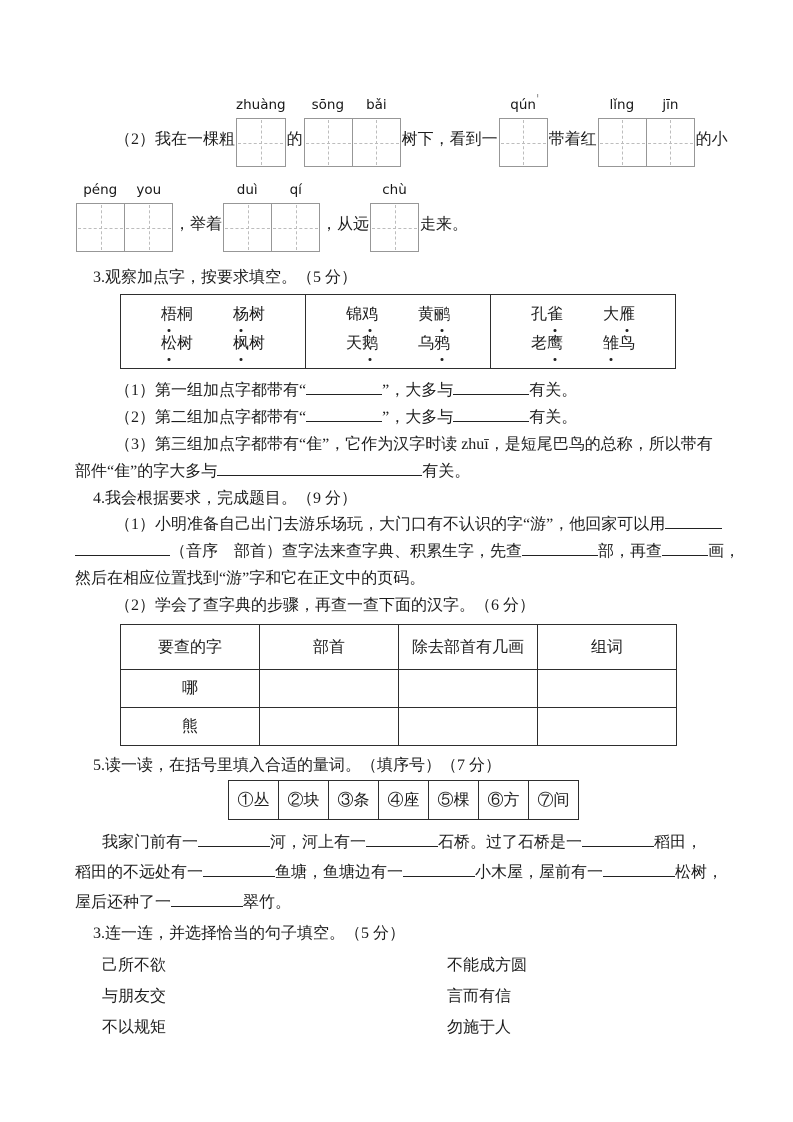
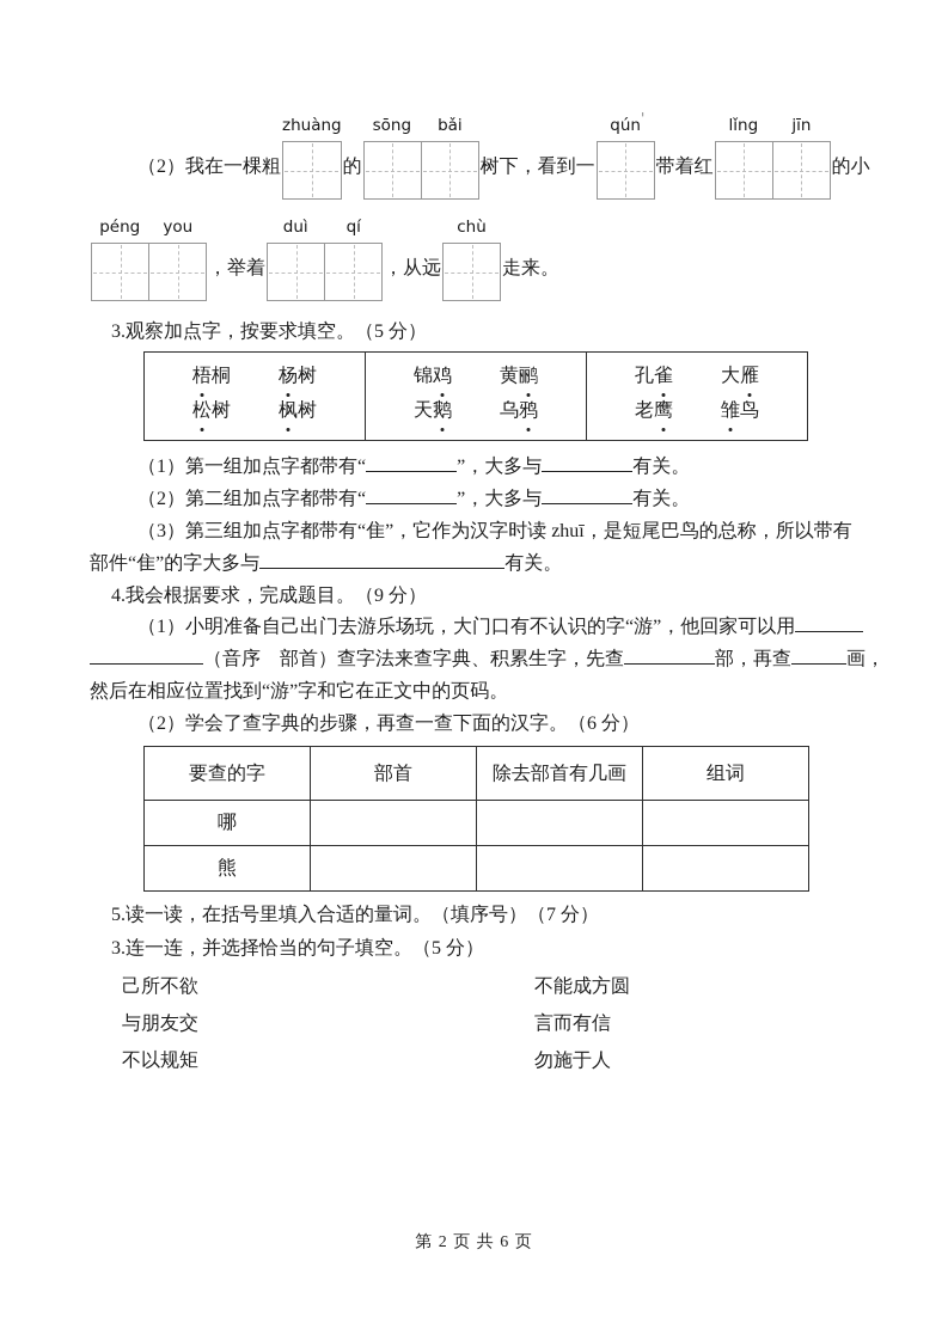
  '
  （2）我在一棵粗
  zhuàng
  的
  sōng
  bǎi
  树下，看到一
  qún
  带着红
  lǐng
  jīn
  的小
  péng
  you
  ，举着
  duì
  qí
  ，从远
  chù
  走来。
  3.观察加点字，按要求填空。（5 分）
  梧桐 杨树松树 枫树	锦鸡 黄鹂天鹅 乌鸦	孔雀 大雁老鹰 雏鸟
  （1）第一组加点字都带有“ ”，大多与 有关。
  （2）第二组加点字都带有“ ”，大多与 有关。
  （3）第三组加点字都带有“隹”，它作为汉字时读 zhuī，是短尾巴鸟的总称，所以带有
  部件“隹”的字大多与 有关。
  4.我会根据要求，完成题目。（9 分）
  （1）小明准备自己出门去游乐场玩，大门口有不认识的字“游”，他回家可以用
  （音序 部首）查字法来查字典、积累生字，先查 部，再查 画，
  然后在相应位置找到“游”字和它在正文中的页码。
  （2）学会了查字典的步骤，再查一查下面的汉字。（6 分）
  要查的字	部首	除去部首有几画	组词
  哪
  熊
  5.读一读，在括号里填入合适的量词。（填序号）（7 分）
- ①丛	②块	③条	④座	⑤棵	⑥方	⑦间
- 我家门前有一 河，河上有一 石桥。过了石桥是一 稻田，
- 稻田的不远处有一 鱼塘，鱼塘边有一 小木屋，屋前有一 松树，
- 屋后还种了一 翠竹。
  3.连一连，并选择恰当的句子填空。（5 分）
  己所不欲
  不能成方圆
  与朋友交
  言而有信
  不以规矩
  勿施于人
+ 第 2 页 共 6 页
